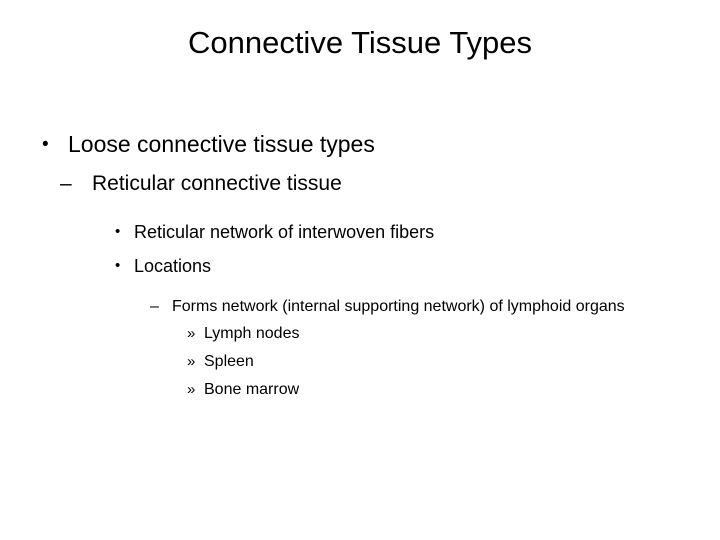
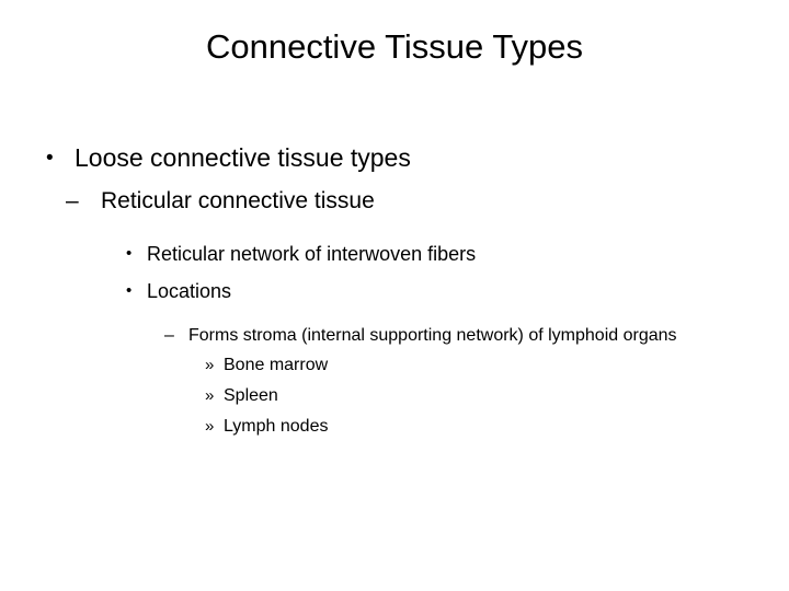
  Connective Tissue Types
  •
  Loose connective tissue types
  –
  Reticular connective tissue
  •
  Reticular network of interwoven fibers
  •
  Locations
  –
- Forms network (internal supporting network) of lymphoid organs
+ Forms stroma (internal supporting network) of lymphoid organs
  »
- Lymph nodes
+ Bone marrow
  »
  Spleen
  »
- Bone marrow
+ Lymph nodes
